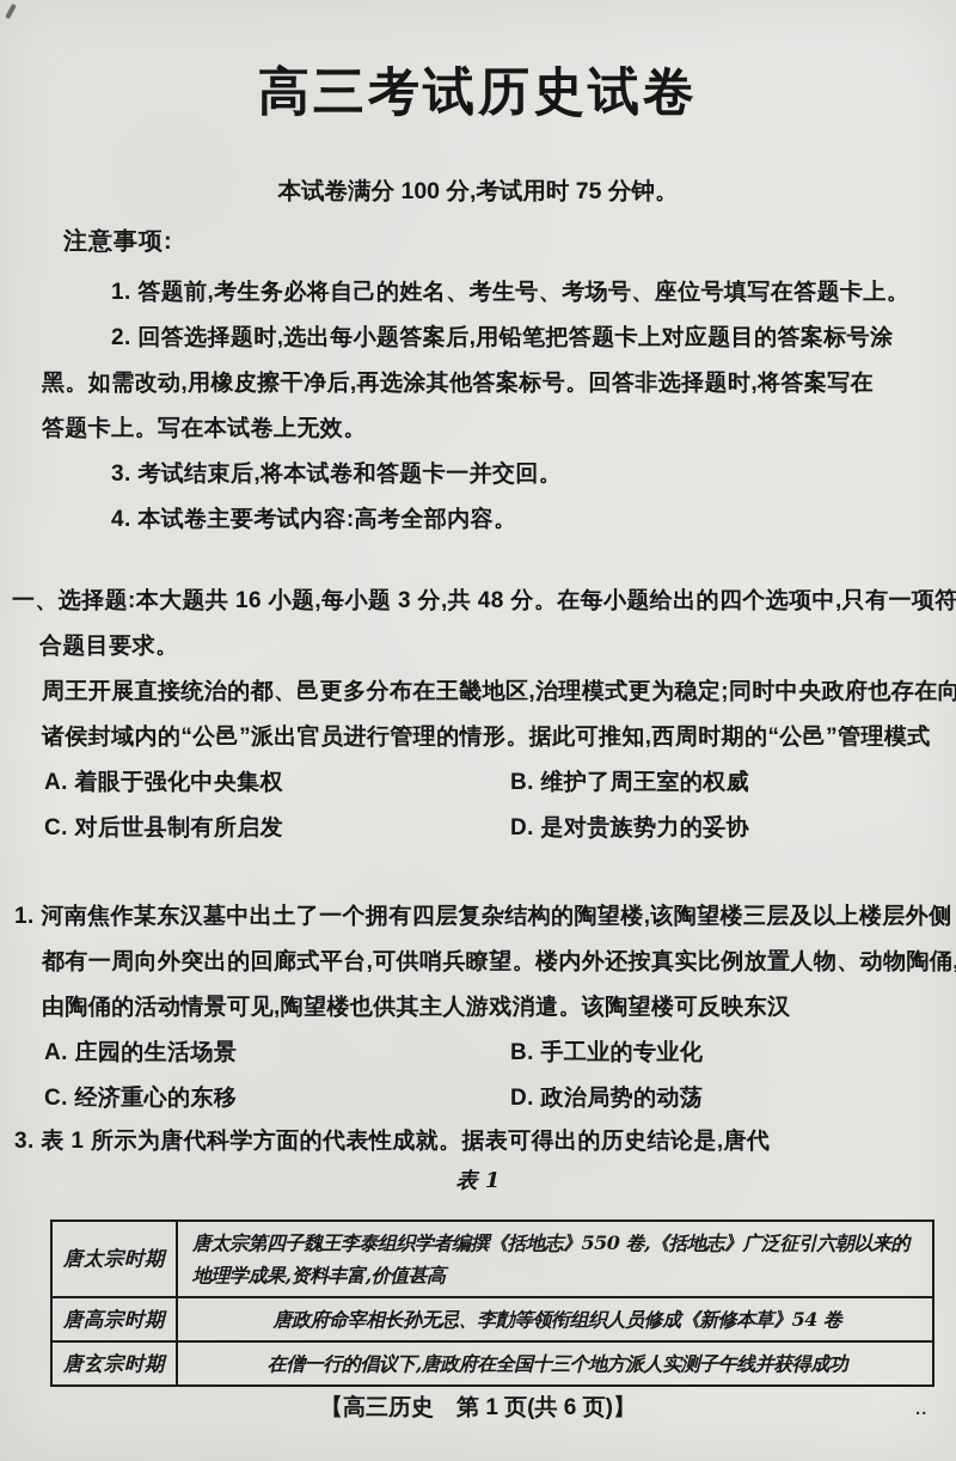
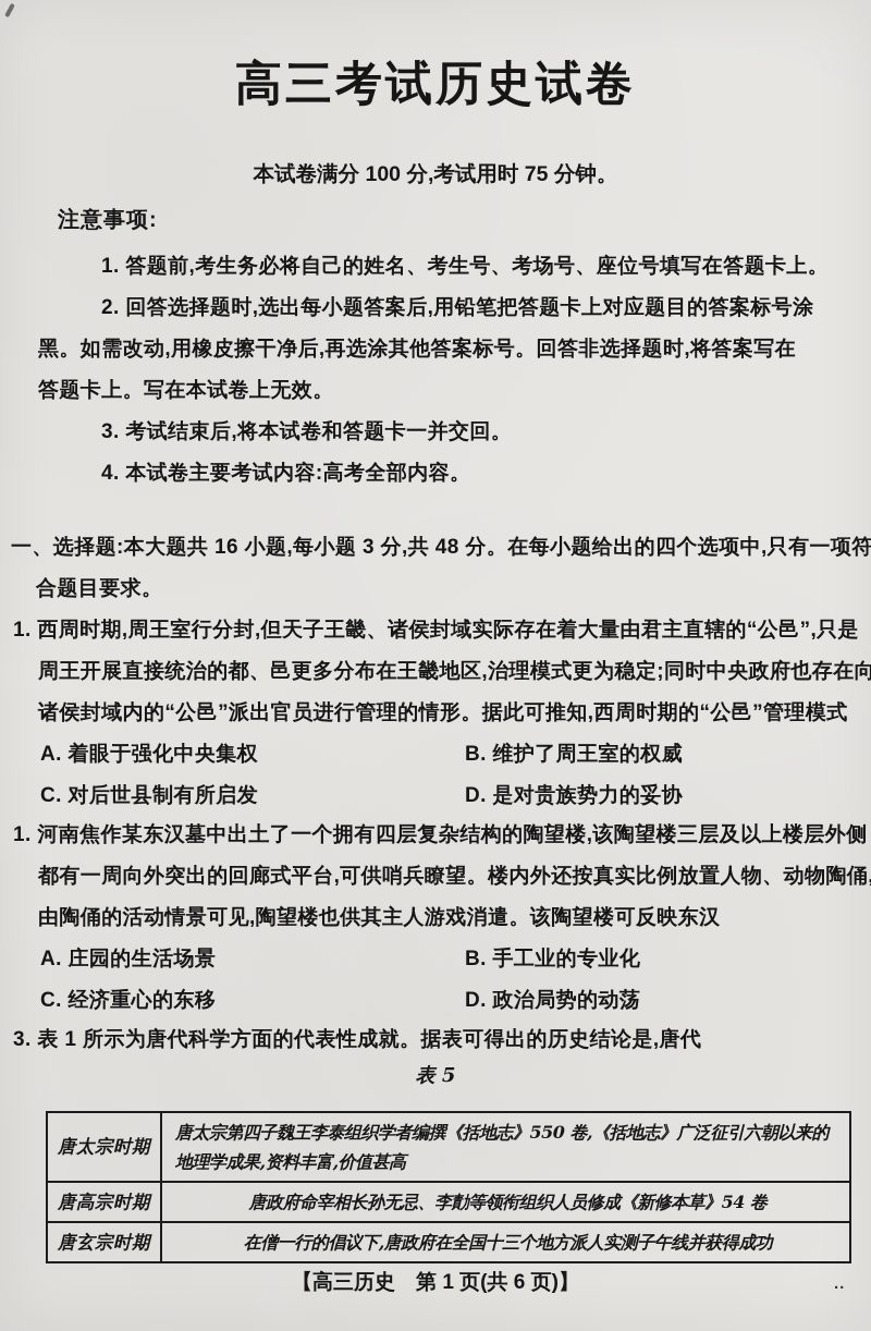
  高三考试历史试卷
  本试卷满分 100 分,考试用时 75 分钟。
  注意事项:
  1. 答题前,考生务必将自己的姓名、考生号、考场号、座位号填写在答题卡上。
  2. 回答选择题时,选出每小题答案后,用铅笔把答题卡上对应题目的答案标号涂
  黑。如需改动,用橡皮擦干净后,再选涂其他答案标号。回答非选择题时,将答案写在
  答题卡上。写在本试卷上无效。
  3. 考试结束后,将本试卷和答题卡一并交回。
  4. 本试卷主要考试内容:高考全部内容。
  一、选择题:本大题共 16 小题,每小题 3 分,共 48 分。在每小题给出的四个选项中,只有一项符
  合题目要求。
+ 1. 西周时期,周王室行分封,但天子王畿、诸侯封域实际存在着大量由君主直辖的“公邑”,只是
  周王开展直接统治的都、邑更多分布在王畿地区,治理模式更为稳定;同时中央政府也存在向
  诸侯封域内的“公邑”派出官员进行管理的情形。据此可推知,西周时期的“公邑”管理模式
  A. 着眼于强化中央集权
  B. 维护了周王室的权威
  C. 对后世县制有所启发
  D. 是对贵族势力的妥协
  1. 河南焦作某东汉墓中出土了一个拥有四层复杂结构的陶望楼,该陶望楼三层及以上楼层外侧
  都有一周向外突出的回廊式平台,可供哨兵瞭望。楼内外还按真实比例放置人物、动物陶俑
  由陶俑的活动情景可见,陶望楼也供其主人游戏消遣。该陶望楼可反映东汉
  A. 庄园的生活场景
  B. 手工业的专业化
  C. 经济重心的东移
  D. 政治局势的动荡
  3. 表 1 所示为唐代科学方面的代表性成就。据表可得出的历史结论是,唐代
- 表 1
+ 表 5
  唐太宗时期	唐太宗第四子魏王李泰组织学者编撰《括地志》550 卷,《括地志》广泛征引六朝以来的地理学成果,资料丰富,价值甚高
  唐高宗时期	唐政府命宰相长孙无忌、李勣等领衔组织人员修成《新修本草》54 卷
  唐玄宗时期	在僧一行的倡议下,唐政府在全国十三个地方派人实测子午线并获得成功
  【高三历史 第 1 页(共 6 页)】
  ..
